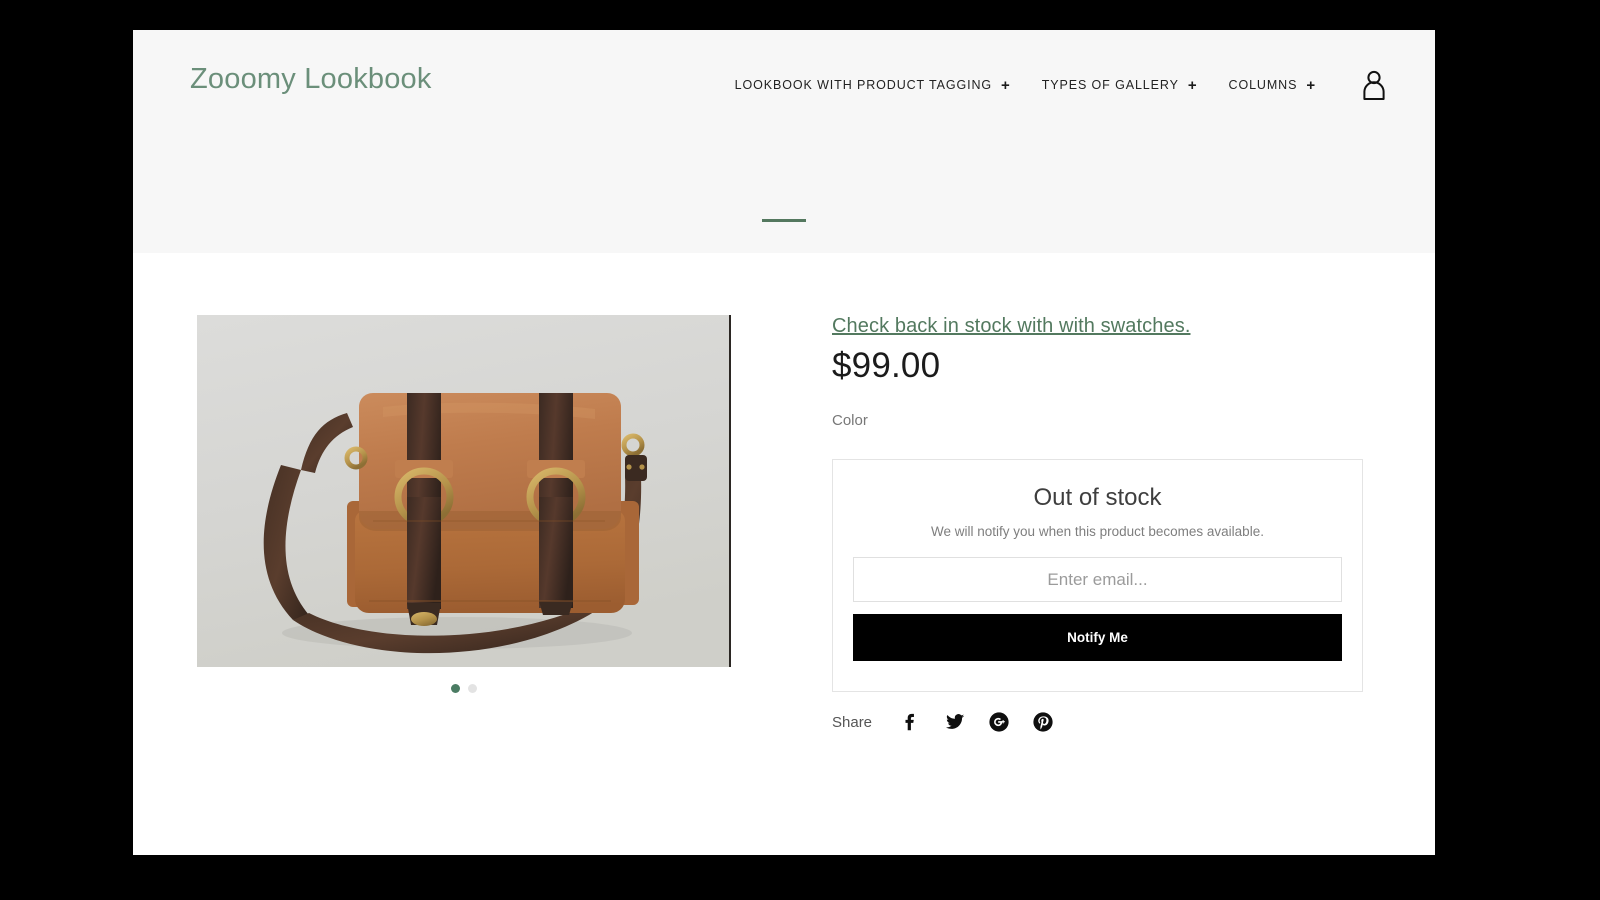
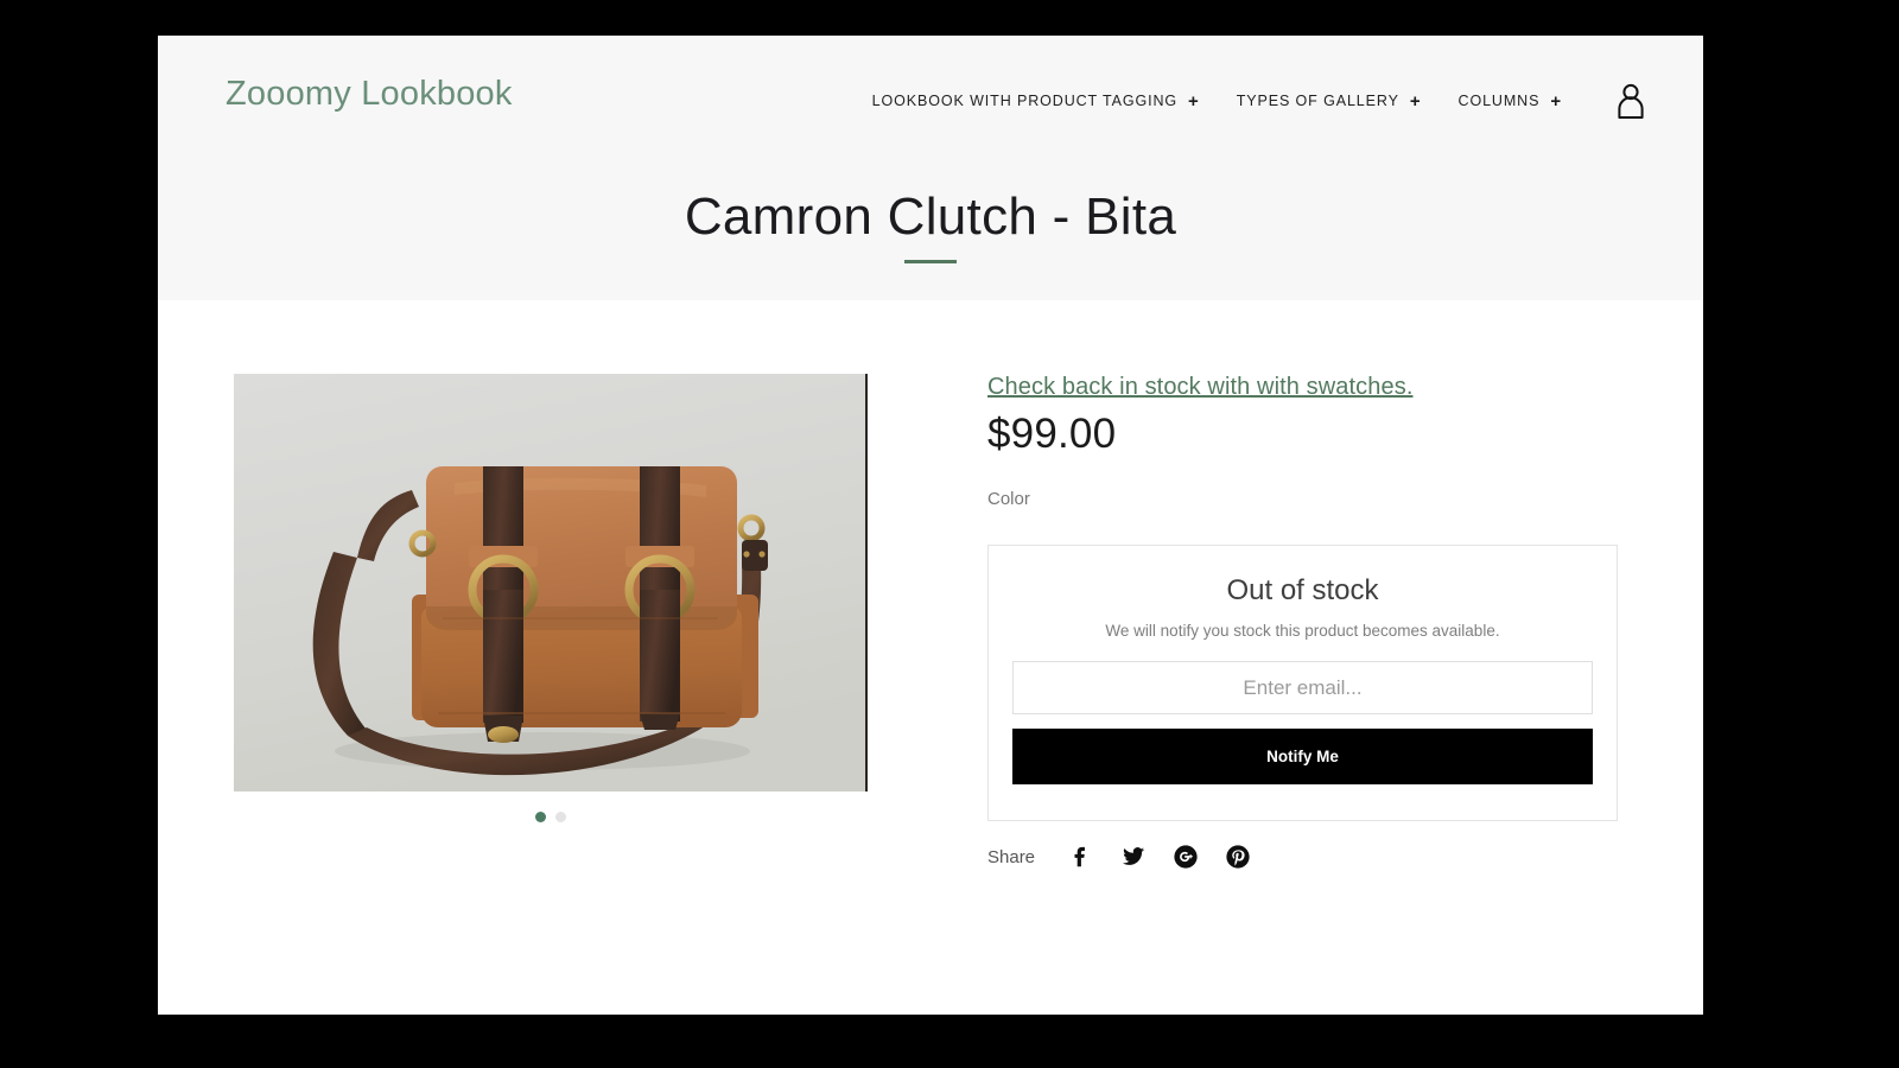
  Zooomy Lookbook
  LOOKBOOK WITH PRODUCT TAGGING
  +
  TYPES OF GALLERY
  +
  COLUMNS
  +
+ Camron Clutch - Bita
  Check back in stock with with swatches.
  $99.00
  Color
  Out of stock
- We will notify you when this product becomes available.
+ We will notify you stock this product becomes available.
  Enter email...
  Notify Me
  Share
